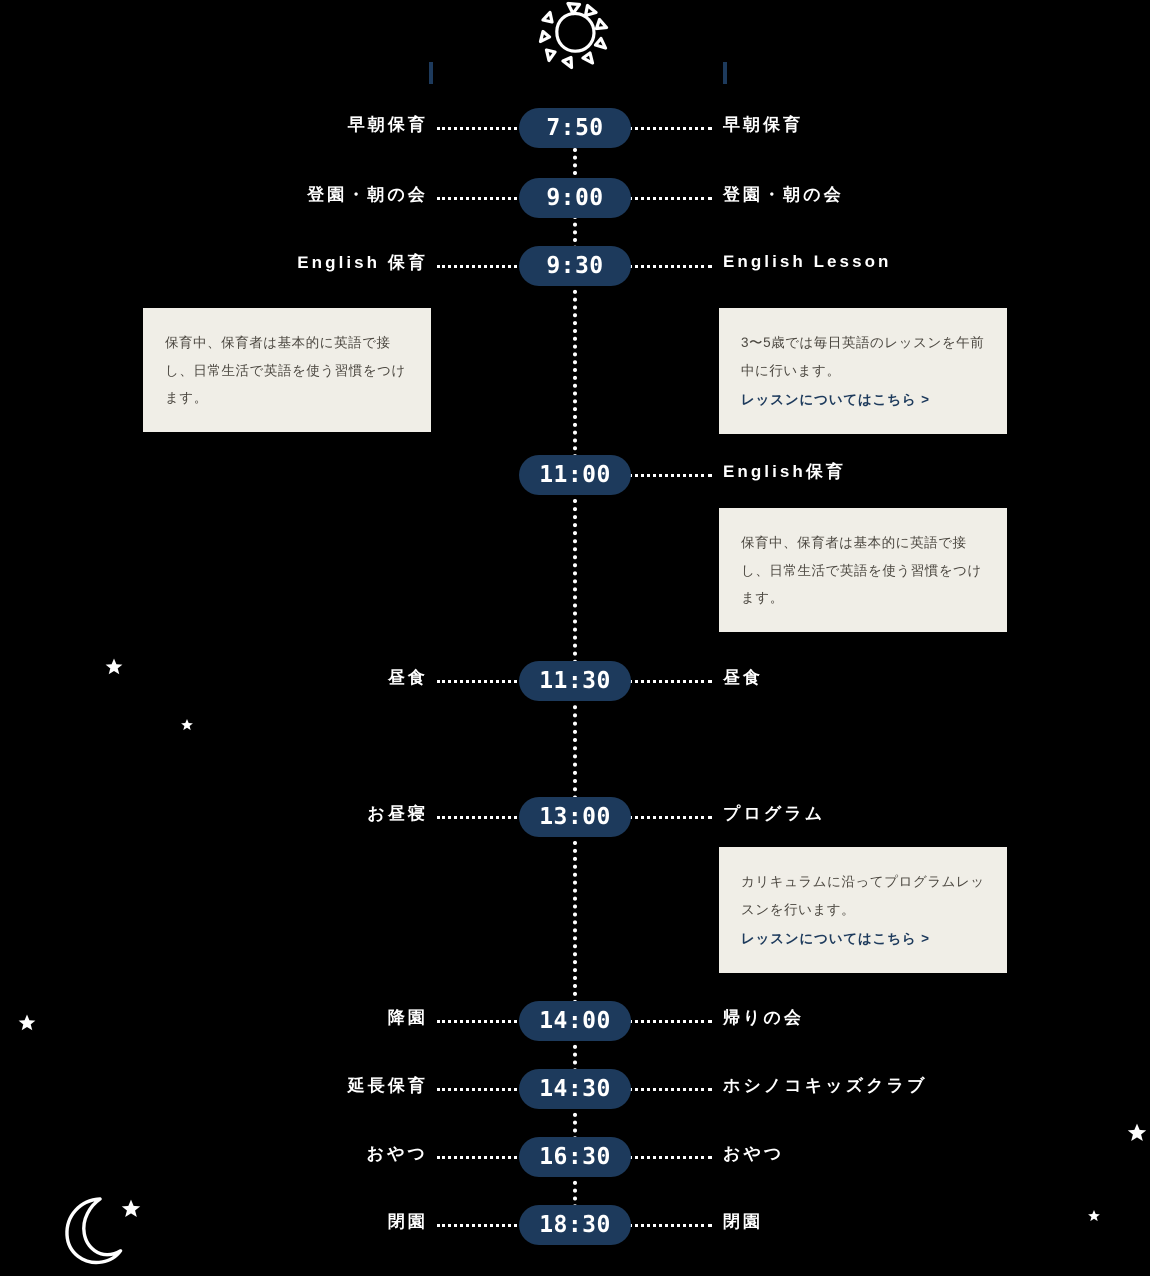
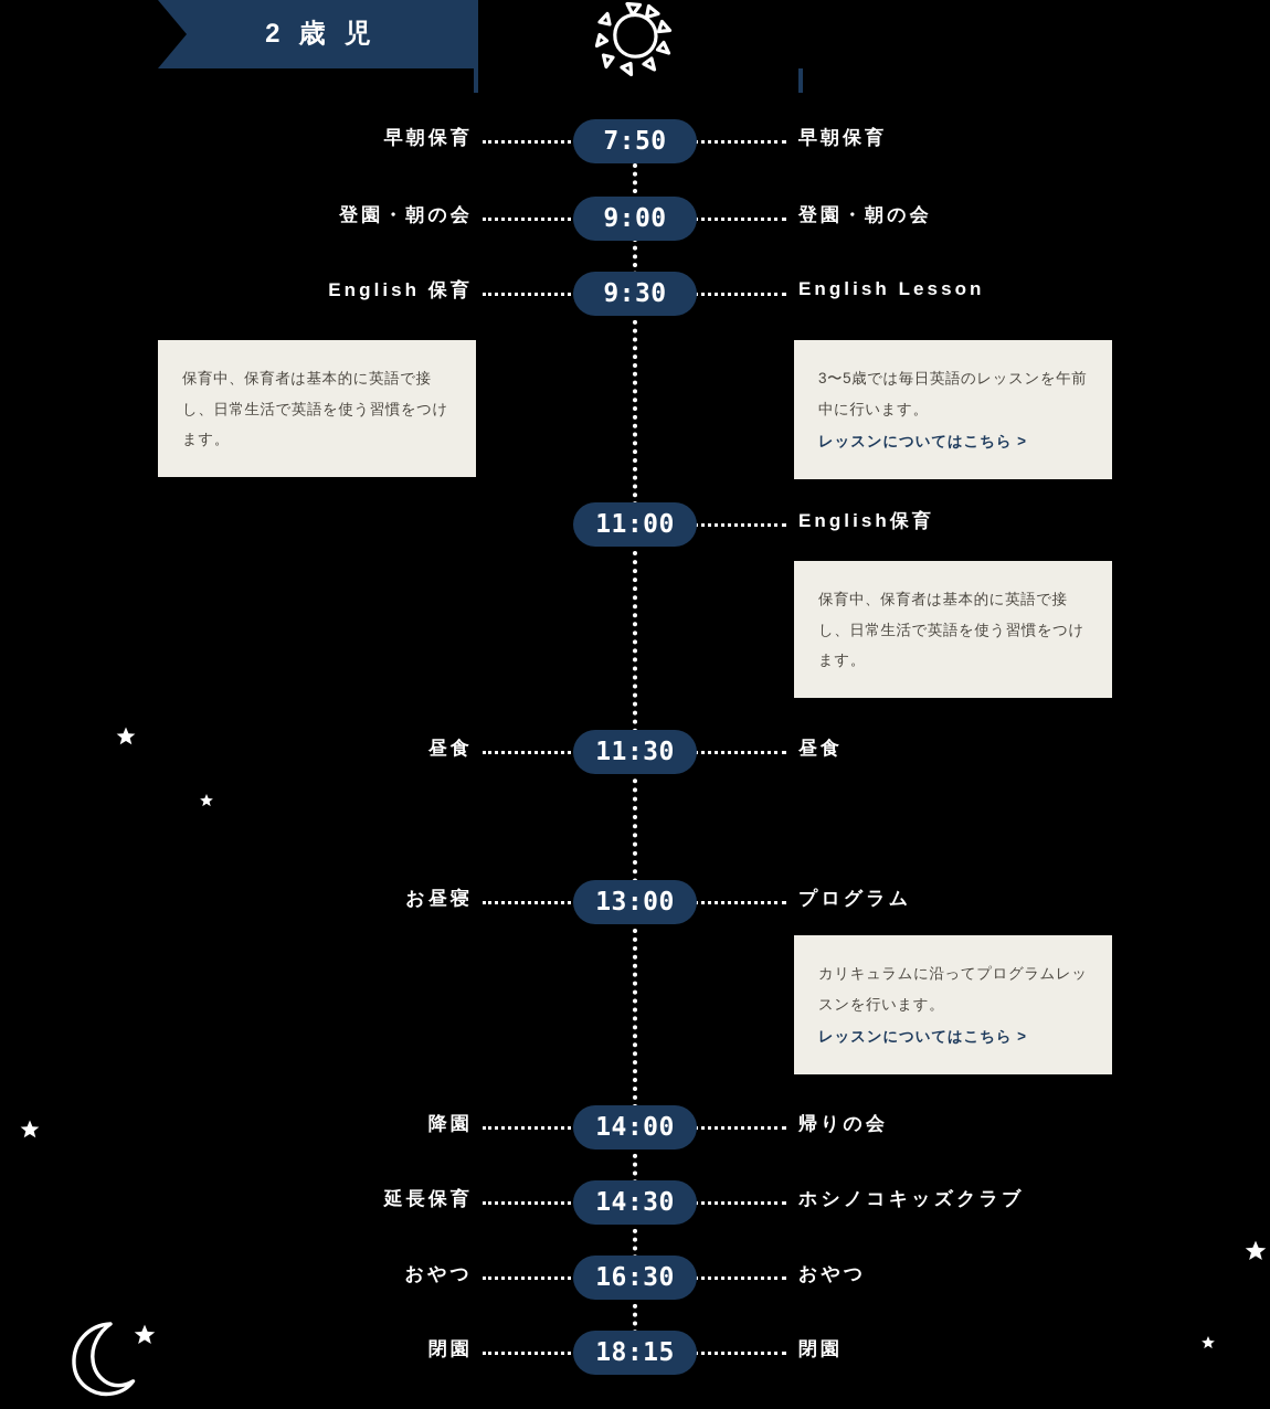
+ 2 歳 児
  早朝保育
  7:50
  早朝保育
  登園・朝の会
  9:00
  登園・朝の会
  English 保育
  9:30
  English Lesson
  保育中、保育者は基本的に英語で接し、日常生活で英語を使う習慣をつけます。
  3〜5歳では毎日英語のレッスンを午前中に行います。
  レッスンについてはこちら >
  11:00
  English保育
  保育中、保育者は基本的に英語で接し、日常生活で英語を使う習慣をつけます。
  昼食
  11:30
  昼食
  お昼寝
  13:00
  プログラム
  カリキュラムに沿ってプログラムレッスンを行います。
  レッスンについてはこちら >
  降園
  14:00
  帰りの会
  延長保育
  14:30
  ホシノコキッズクラブ
  おやつ
  16:30
  おやつ
  閉園
- 18:30
+ 18:15
  閉園
